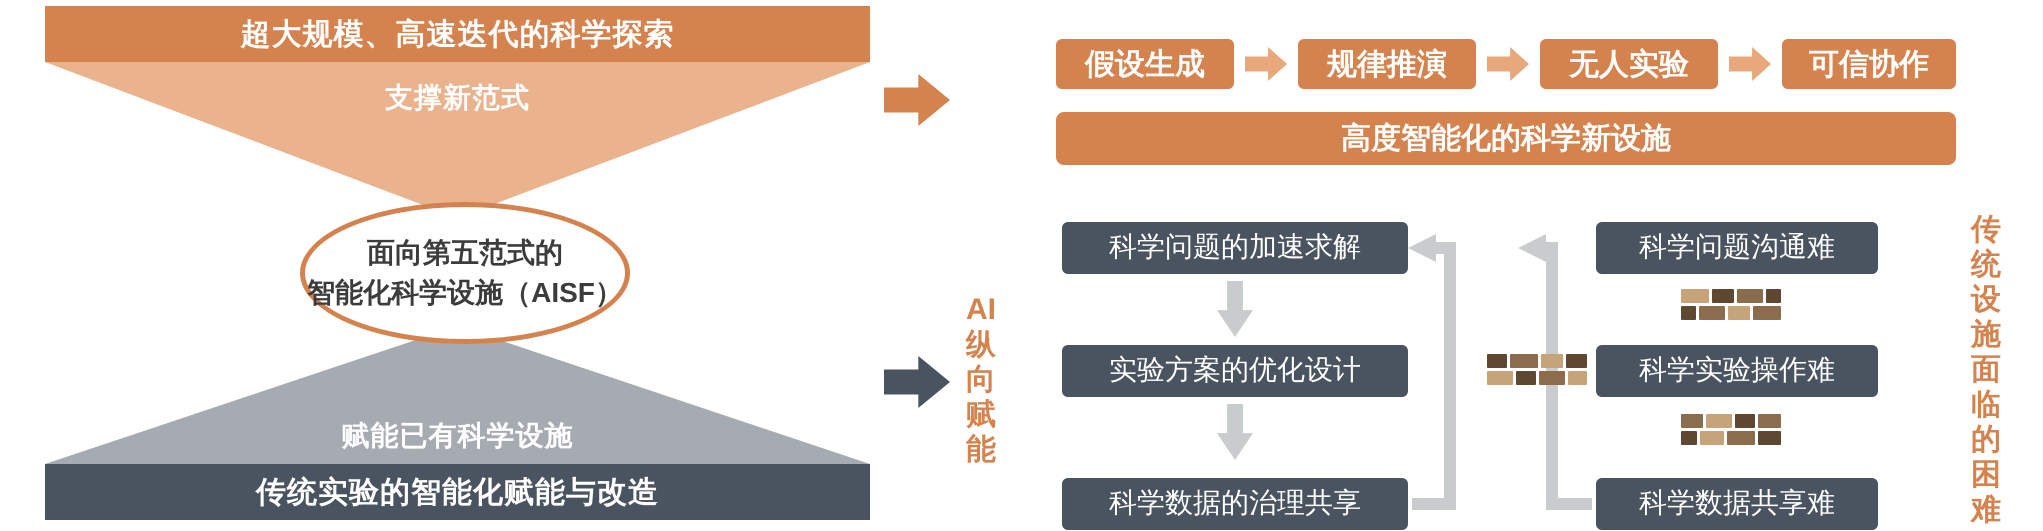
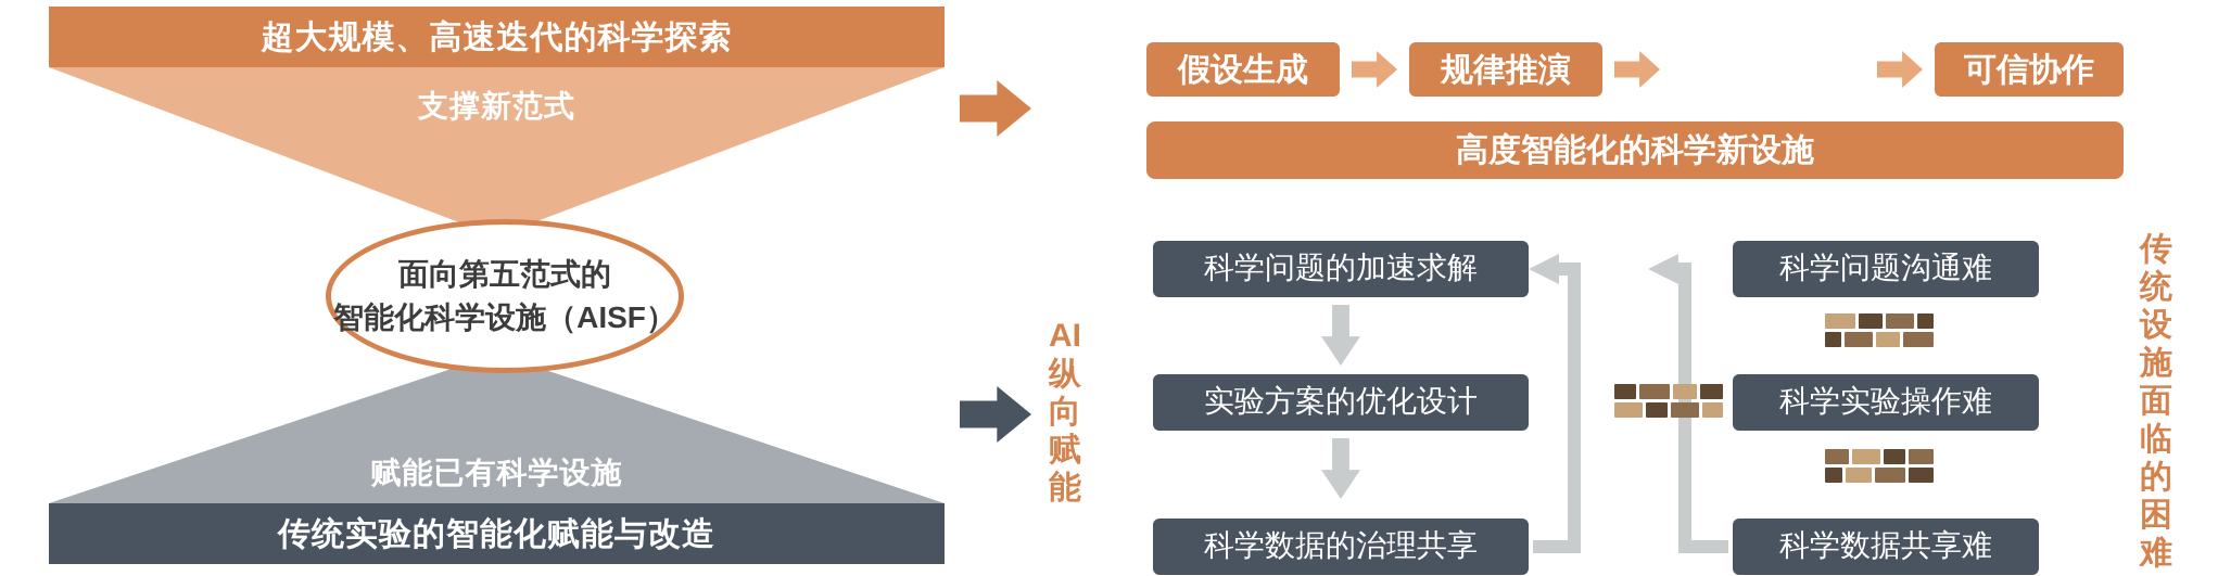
  超大规模、高速迭代的科学探索
  支撑新范式
  赋能已有科学设施
  传统实验的智能化赋能与改造
  面向第五范式的
  智能化科学设施（AISF）
  AI
  纵
  向
  赋
  能
  假设生成
  规律推演
- 无人实验
  可信协作
  高度智能化的科学新设施
  科学问题的加速求解
  实验方案的优化设计
  科学数据的治理共享
  科学问题沟通难
  科学实验操作难
  科学数据共享难
  传
  统
  设
  施
  面
  临
  的
  困
  难
